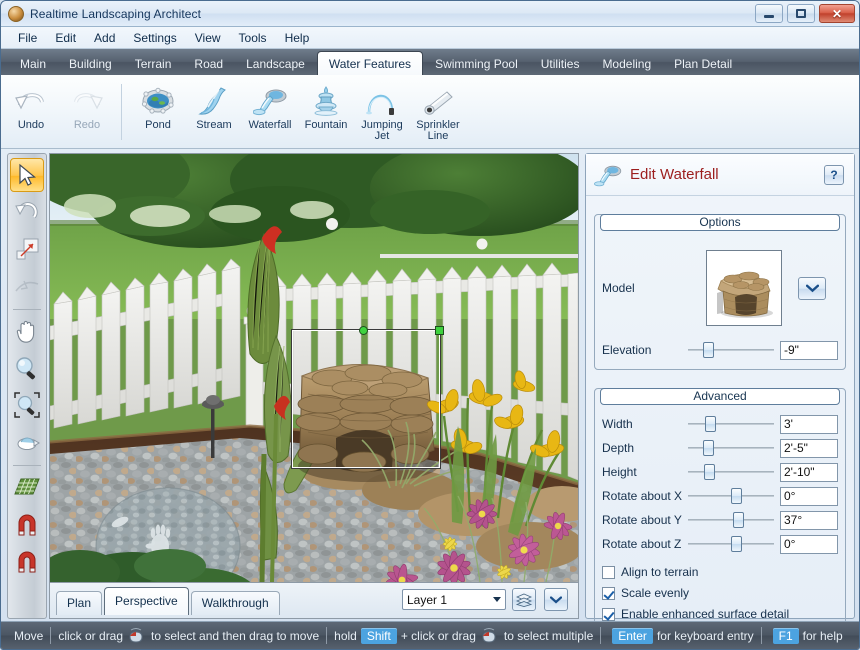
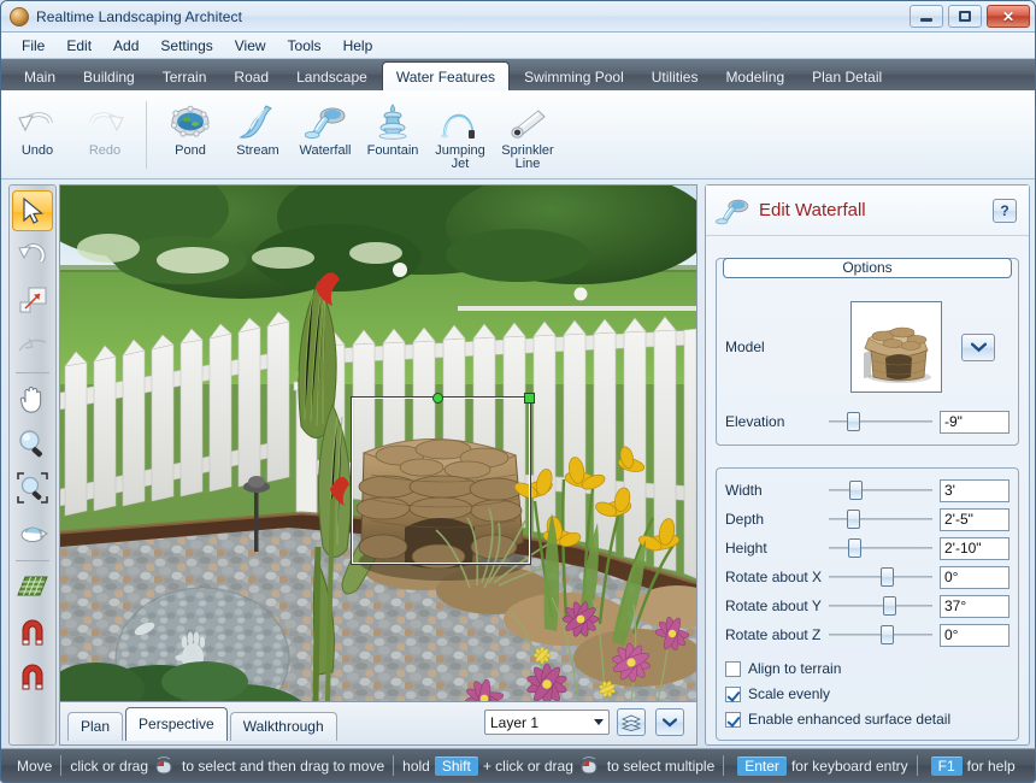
  Realtime Landscaping Architect
  ✕
  File
  Edit
  Add
  Settings
  View
  Tools
  Help
  Main
  Building
  Terrain
  Road
  Landscape
  Water Features
  Swimming Pool
  Utilities
  Modeling
  Plan Detail
  Undo
  Redo
  Pond
  Stream
  Waterfall
  Fountain
  Jumping Jet
  Sprinkler Line
  Plan
  Perspective
  Walkthrough
  Layer 1
  Edit Waterfall
  ?
  Options
  Model
  Elevation
  -9"
- Advanced
  Width
  3'
  Depth
  2'-5"
  Height
  2'-10"
  Rotate about X
  0°
  Rotate about Y
  37°
  Rotate about Z
  0°
  Align to terrain
  Scale evenly
  Enable enhanced surface detail
  Move
  click or drag
  to select and then drag to move
  hold
  Shift
  + click or drag
  to select multiple
  Enter
  for keyboard entry
  F1
  for help
